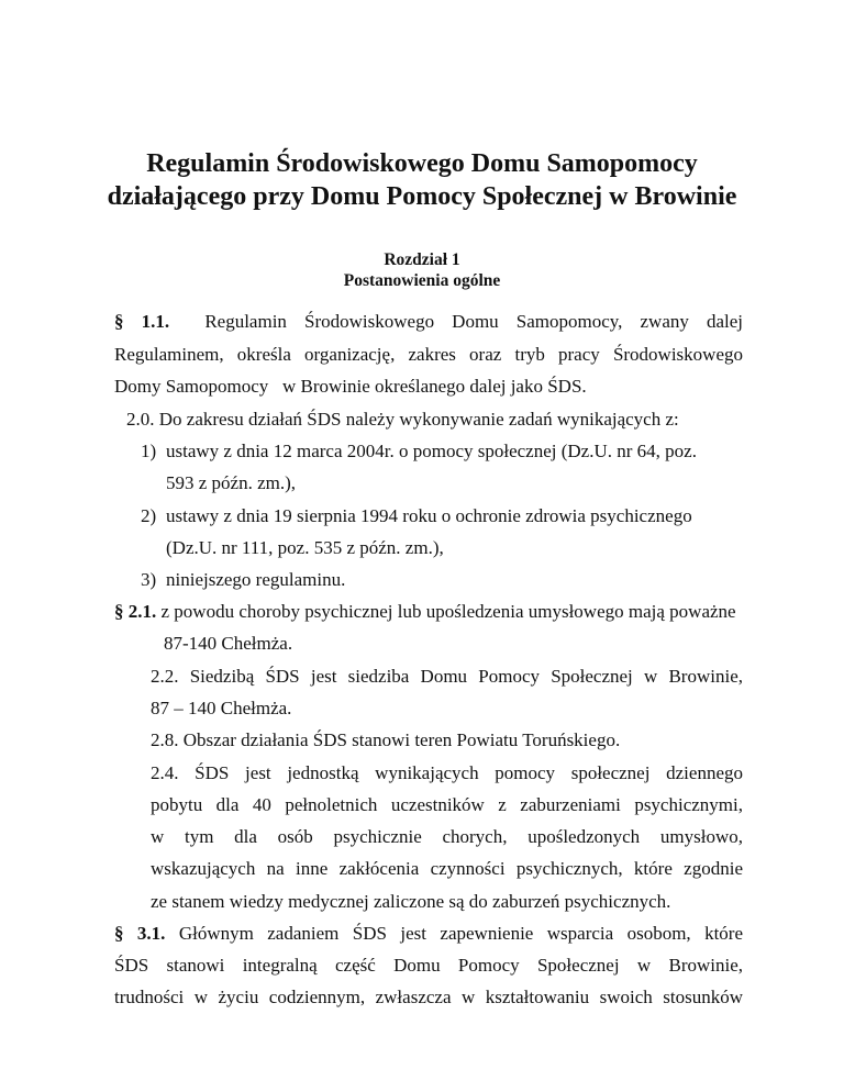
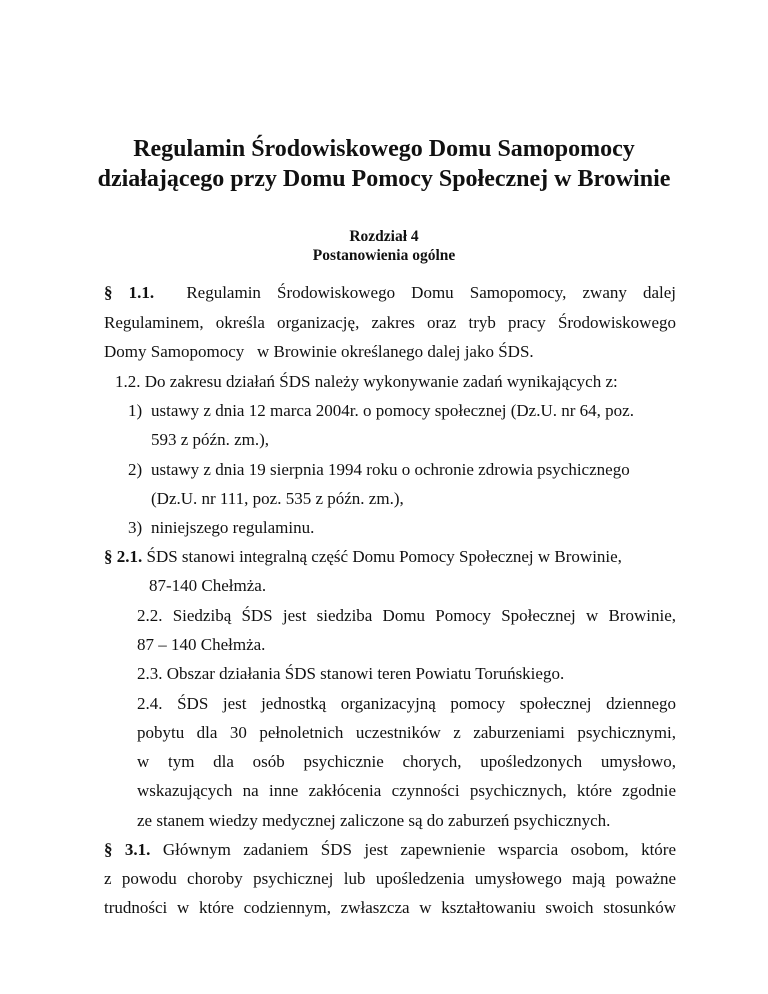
  Regulamin Środowiskowego Domu Samopomocy
  działającego przy Domu Pomocy Społecznej w Browinie
- Rozdział 1
+ Rozdział 4
  Postanowienia ogólne
  § 1.1. Regulamin Środowiskowego Domu Samopomocy, zwany dalej
  Regulaminem, określa organizację, zakres oraz tryb pracy Środowiskowego
  Domy Samopomocy w Browinie określanego dalej jako ŚDS.
- 2.0. Do zakresu działań ŚDS należy wykonywanie zadań wynikających z:
+ 1.2. Do zakresu działań ŚDS należy wykonywanie zadań wynikających z:
  1)
  ustawy z dnia 12 marca 2004r. o pomocy społecznej (Dz.U. nr 64, poz.
  593 z późn. zm.),
  2)
  ustawy z dnia 19 sierpnia 1994 roku o ochronie zdrowia psychicznego
  (Dz.U. nr 111, poz. 535 z późn. zm.),
  3)
  niniejszego regulaminu.
- § 2.1. z powodu choroby psychicznej lub upośledzenia umysłowego mają poważne
+ § 2.1. ŚDS stanowi integralną część Domu Pomocy Społecznej w Browinie,
  87-140 Chełmża.
  2.2. Siedzibą ŚDS jest siedziba Domu Pomocy Społecznej w Browinie,
  87 – 140 Chełmża.
- 2.8. Obszar działania ŚDS stanowi teren Powiatu Toruńskiego.
+ 2.3. Obszar działania ŚDS stanowi teren Powiatu Toruńskiego.
- 2.4. ŚDS jest jednostką wynikających pomocy społecznej dziennego
+ 2.4. ŚDS jest jednostką organizacyjną pomocy społecznej dziennego
- pobytu dla 40 pełnoletnich uczestników z zaburzeniami psychicznymi,
+ pobytu dla 30 pełnoletnich uczestników z zaburzeniami psychicznymi,
  w tym dla osób psychicznie chorych, upośledzonych umysłowo,
  wskazujących na inne zakłócenia czynności psychicznych, które zgodnie
  ze stanem wiedzy medycznej zaliczone są do zaburzeń psychicznych.
  § 3.1. Głównym zadaniem ŚDS jest zapewnienie wsparcia osobom, które
- ŚDS stanowi integralną część Domu Pomocy Społecznej w Browinie,
+ z powodu choroby psychicznej lub upośledzenia umysłowego mają poważne
- trudności w życiu codziennym, zwłaszcza w kształtowaniu swoich stosunków
+ trudności w które codziennym, zwłaszcza w kształtowaniu swoich stosunków
